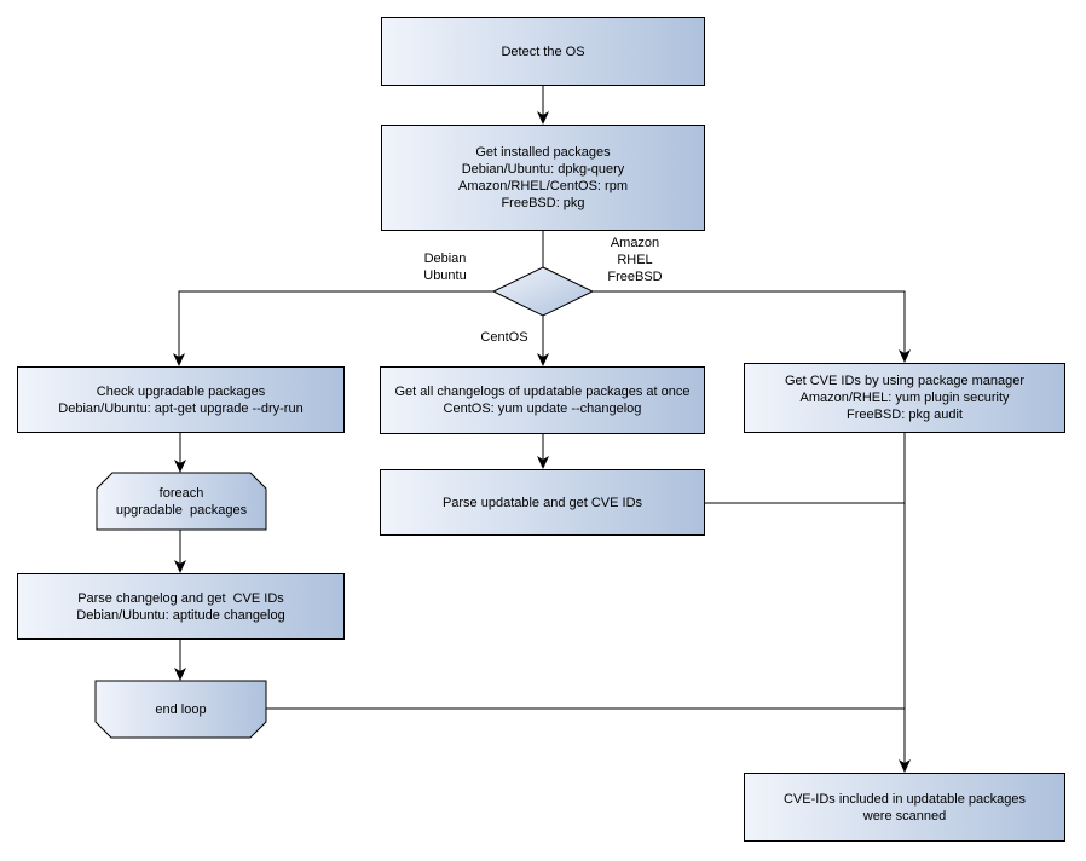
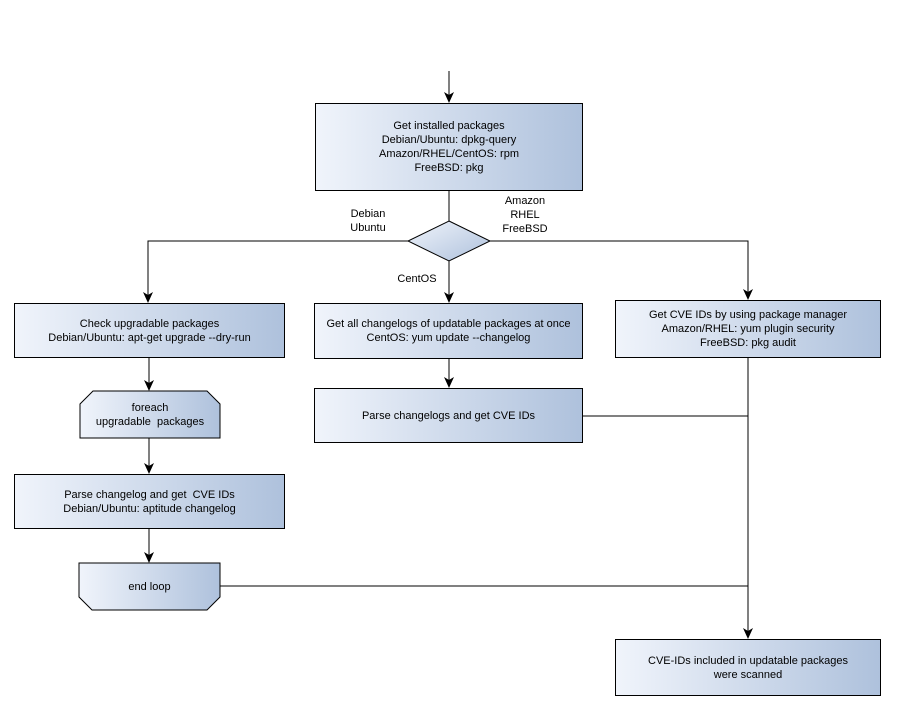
- Detect the OS
  Get installed packages
  Debian/Ubuntu: dpkg-query
  Amazon/RHEL/CentOS: rpm
  FreeBSD: pkg
  Check upgradable packages
  Debian/Ubuntu: apt-get upgrade --dry-run
  Parse changelog and get CVE IDs
  Debian/Ubuntu: aptitude changelog
  Get all changelogs of updatable packages at once
  CentOS: yum update --changelog
- Parse updatable and get CVE IDs
+ Parse changelogs and get CVE IDs
  Get CVE IDs by using package manager
  Amazon/RHEL: yum plugin security
  FreeBSD: pkg audit
  CVE-IDs included in updatable packages
  were scanned
  foreach
  upgradable packages
  end loop
  Debian
  Ubuntu
  Amazon
  RHEL
  FreeBSD
  CentOS
